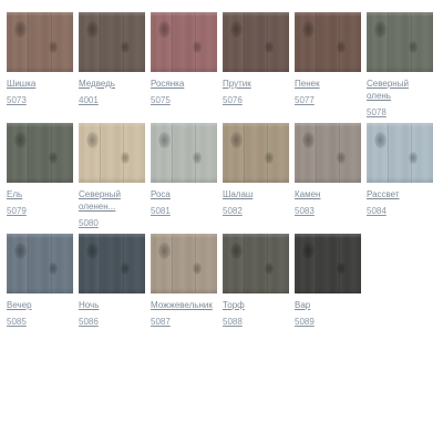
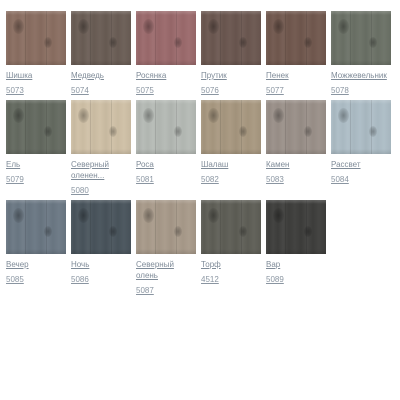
  Шишка
  5073
  Медведь
- 4001
+ 5074
  Росянка
  5075
  Прутик
  5076
  Пенек
  5077
- Северный олень
+ Можжевельник
  5078
  Ель
  5079
  Северный оленен...
  5080
  Роса
  5081
  Шалаш
  5082
  Камен
  5083
  Рассвет
  5084
  Вечер
  5085
  Ночь
  5086
- Можжевельник
+ Северный олень
  5087
  Торф
- 5088
+ 4512
  Вар
  5089
